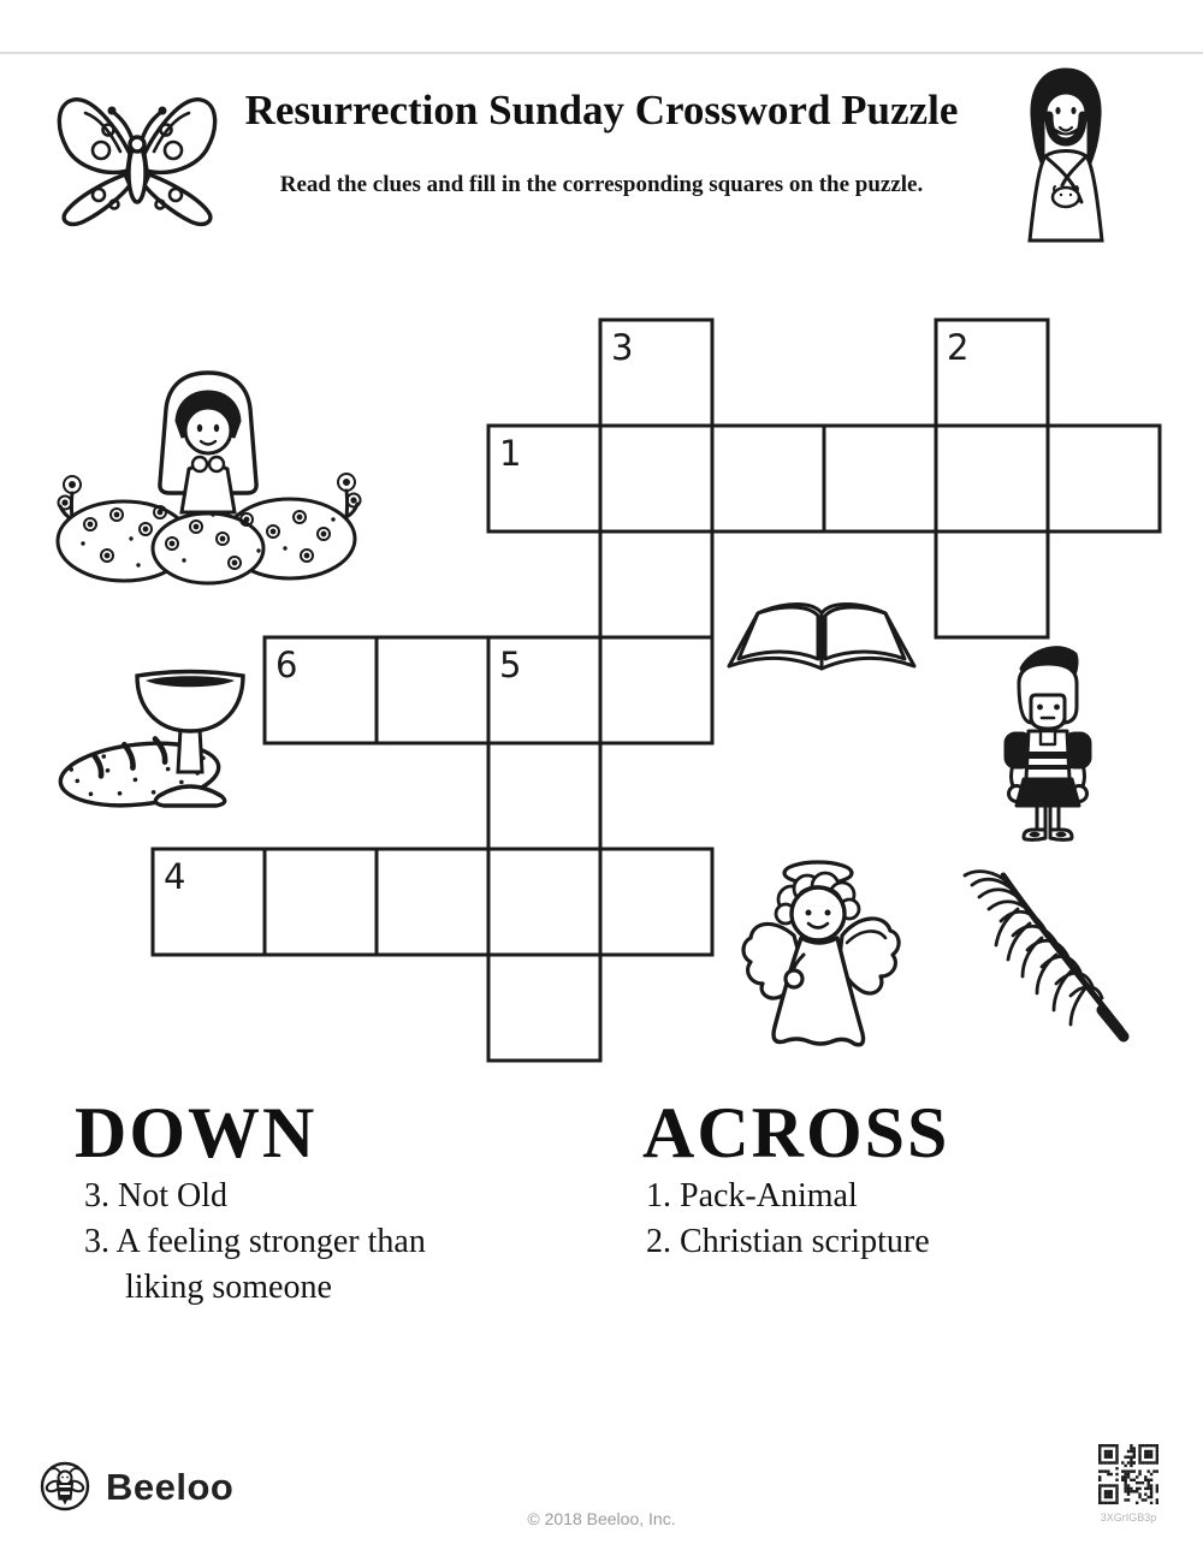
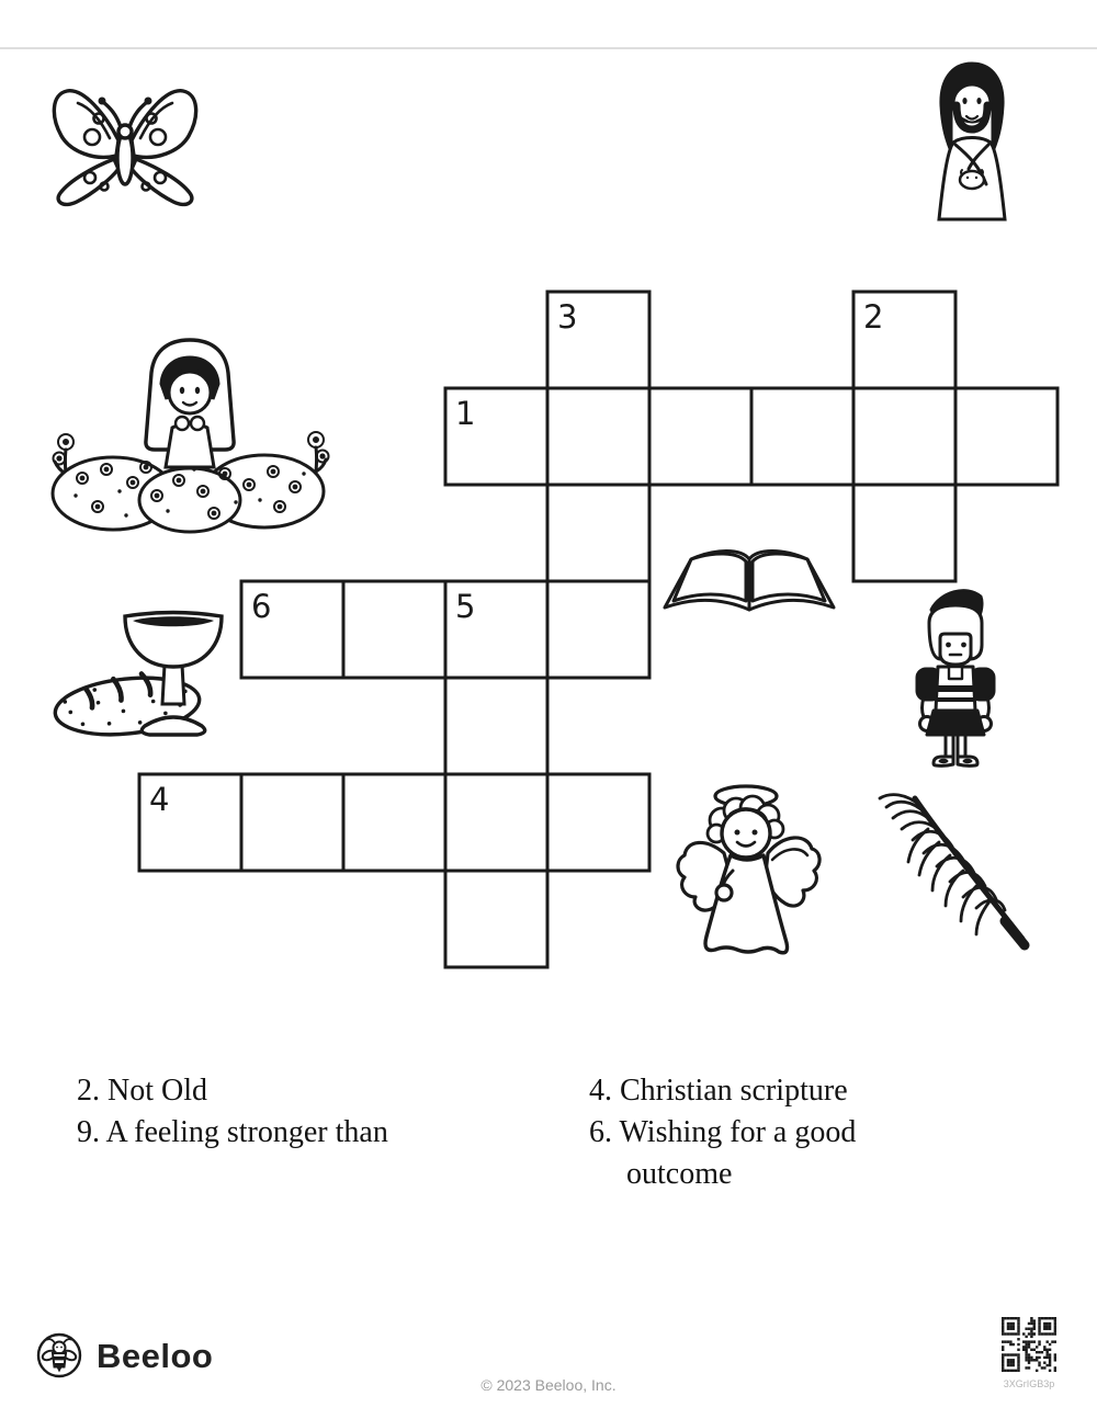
- Resurrection Sunday Crossword Puzzle
- Read the clues and fill in the corresponding squares on the puzzle.
  3
  2
  1
  6
  5
  4
- DOWN
- ACROSS
- 3. Not Old
+ 2. Not Old
- 3. A feeling stronger than
+ 9. A feeling stronger than
- liking someone
- 1. Pack-Animal
- 2. Christian scripture
+ 4. Christian scripture
+ 6. Wishing for a good
+ outcome
  Beeloo
- © 2018 Beeloo, Inc.
+ © 2023 Beeloo, Inc.
  3XGrIGB3p
